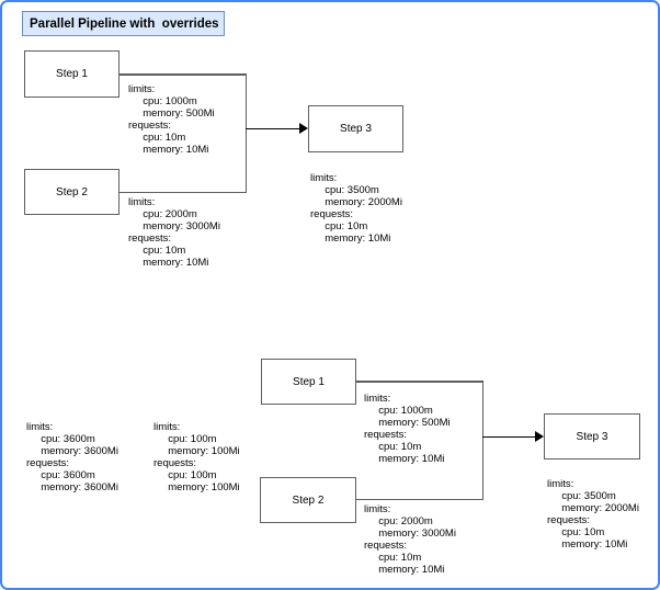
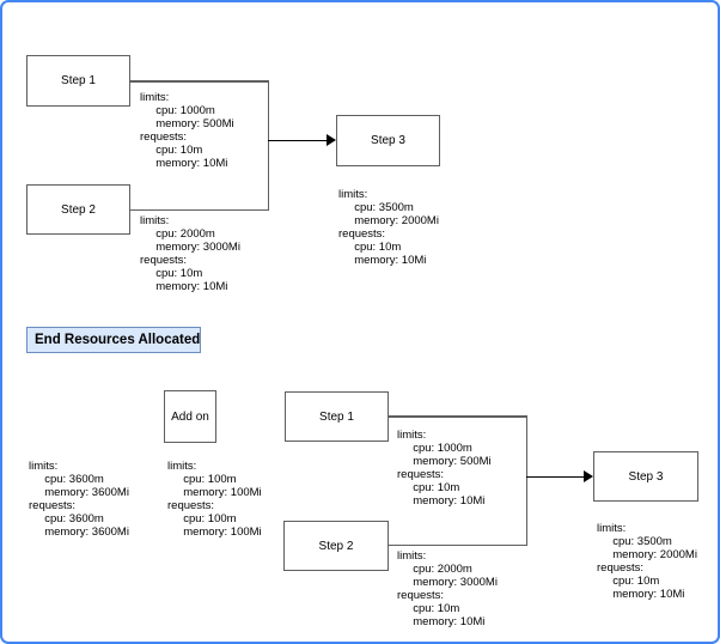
- Parallel Pipeline with overrides
  Step 1
  Step 2
  Step 3
  limits:
  cpu: 1000m
  memory: 500Mi
  requests:
  cpu: 10m
  memory: 10Mi
  limits:
  cpu: 2000m
  memory: 3000Mi
  requests:
  cpu: 10m
  memory: 10Mi
  limits:
  cpu: 3500m
  memory: 2000Mi
  requests:
  cpu: 10m
  memory: 10Mi
+ End Resources Allocated
+ Add on
  Step 1
  Step 2
  Step 3
  limits:
  cpu: 3600m
  memory: 3600Mi
  requests:
  cpu: 3600m
  memory: 3600Mi
  limits:
  cpu: 100m
  memory: 100Mi
  requests:
  cpu: 100m
  memory: 100Mi
  limits:
  cpu: 1000m
  memory: 500Mi
  requests:
  cpu: 10m
  memory: 10Mi
  limits:
  cpu: 2000m
  memory: 3000Mi
  requests:
  cpu: 10m
  memory: 10Mi
  limits:
  cpu: 3500m
  memory: 2000Mi
  requests:
  cpu: 10m
  memory: 10Mi
